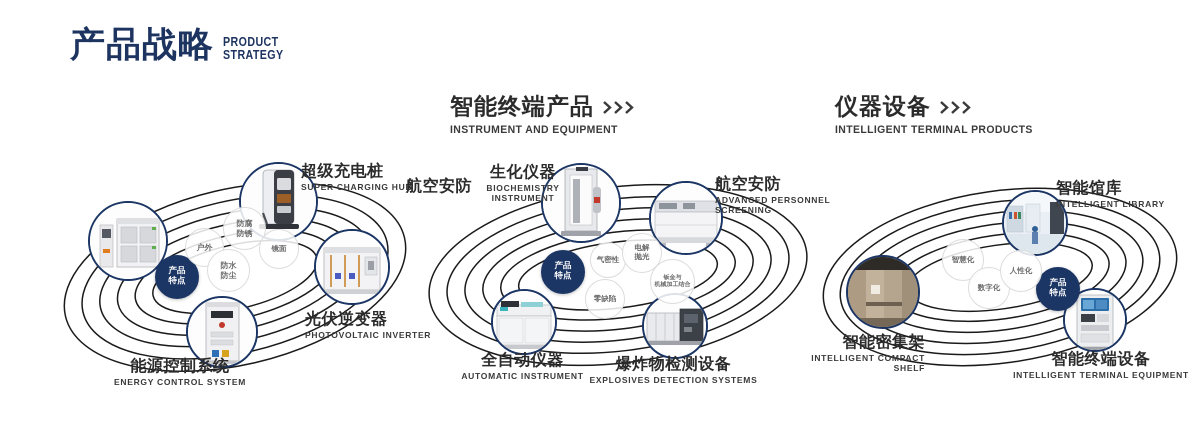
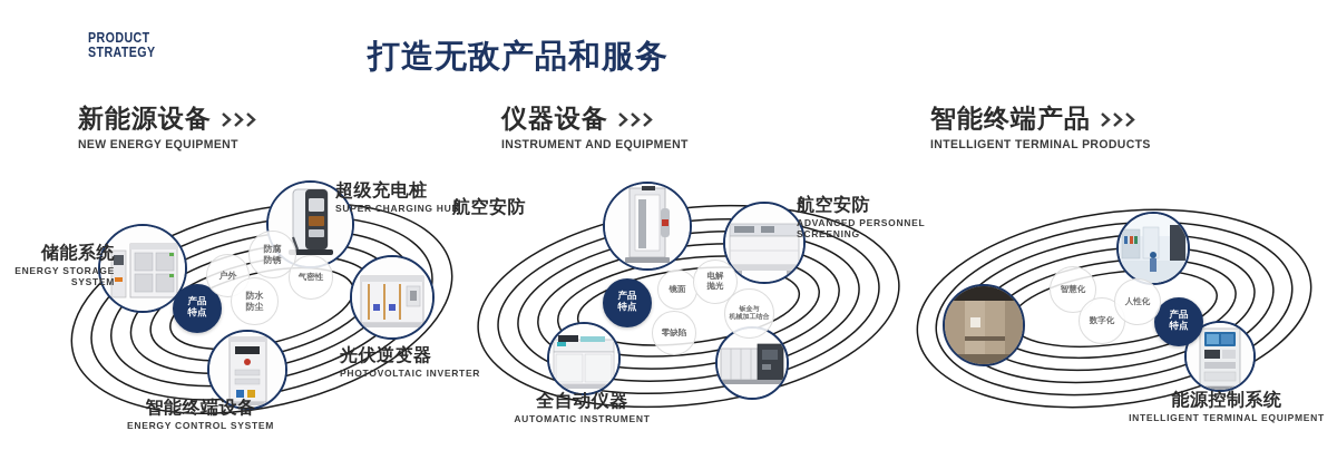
- 产品战略
  PRODUCT
  STRATEGY
+ 打造无敌产品和服务
+ 新能源设备
+ NEW ENERGY EQUIPMENT
- 智能终端产品
+ 仪器设备
  INSTRUMENT AND EQUIPMENT
- 仪器设备
+ 智能终端产品
  INTELLIGENT TERMINAL PRODUCTS
+ 储能系统
+ ENERGY STORAGE
+ SYSTEM
  超级充电桩
  SUPER CHARGING HUB
  光伏逆变器
  PHOTOVOLTAIC INVERTER
- 能源控制系统
+ 智能终端设备
  ENERGY CONTROL SYSTEM
  产品
  特点
  户外
  防腐
  防锈
  防水
  防尘
- 镜面
+ 气密性
  航空安防
- 生化仪器
- BIOCHEMISTRY
- INSTRUMENT
  航空安防
  ADVANCED PERSONNEL
  SCREENING
  全自动仪器
  AUTOMATIC INSTRUMENT
- 爆炸物检测设备
- EXPLOSIVES DETECTION SYSTEMS
  产品
  特点
- 气密性
+ 镜面
  电解
  抛光
  零缺陷
- 智能馆库
- INTELLIGENT LIBRARY
- 智能密集架
- INTELLIGENT COMPACT
- SHELF
- 智能终端设备
+ 能源控制系统
  INTELLIGENT TERMINAL EQUIPMENT
  产品
  特点
  智慧化
  数字化
  人性化
